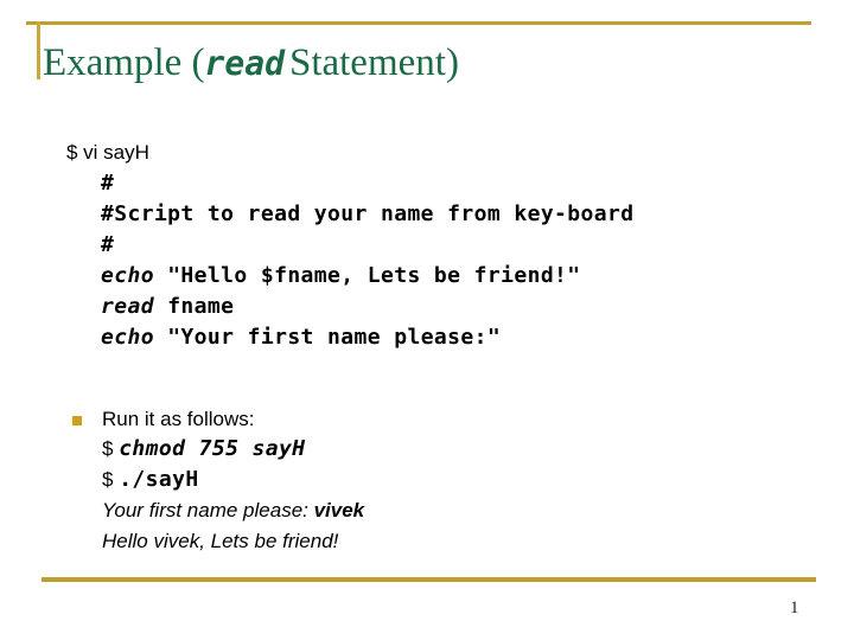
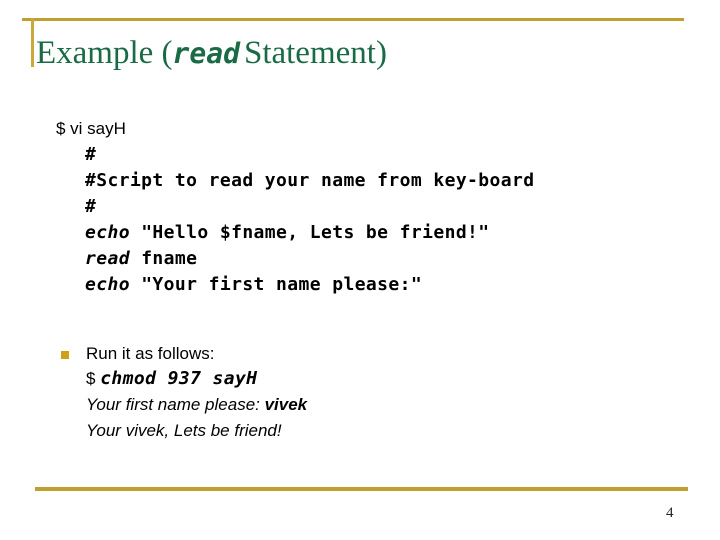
  Example (read Statement)
  $ vi sayH
  #
  #Script to read your name from key-board
  #
  echo "Hello $fname, Lets be friend!"
  read fname
  echo "Your first name please:"
  Run it as follows:
- $ chmod 755 sayH
+ $ chmod 937 sayH
- $ ./sayH
  Your first name please: vivek
- Hello vivek, Lets be friend!
+ Your vivek, Lets be friend!
- 1
+ 4
